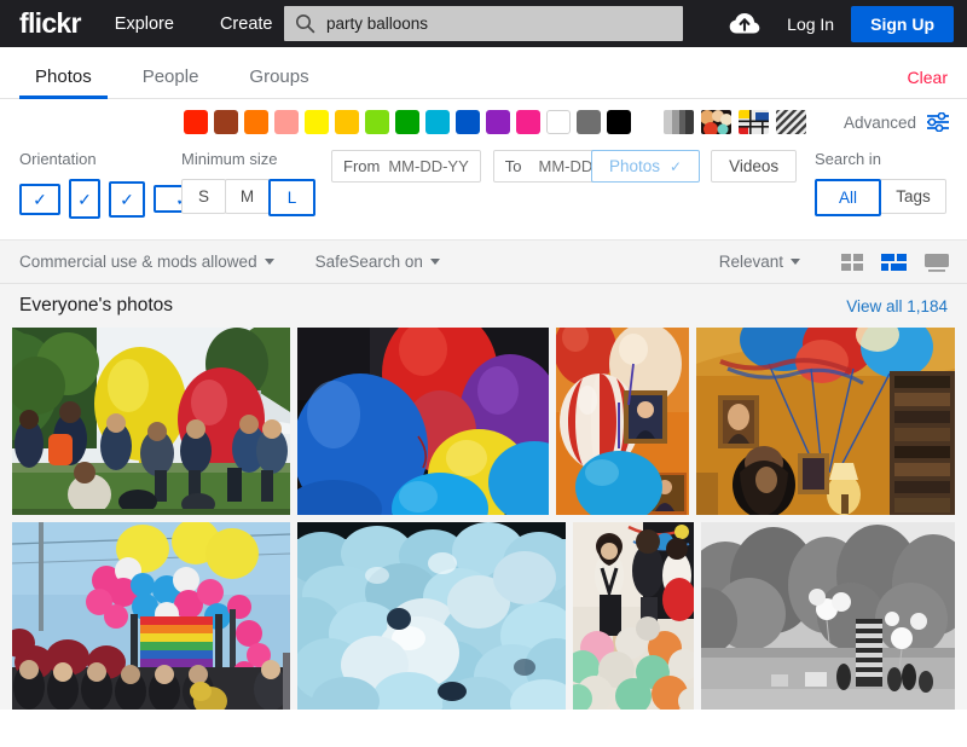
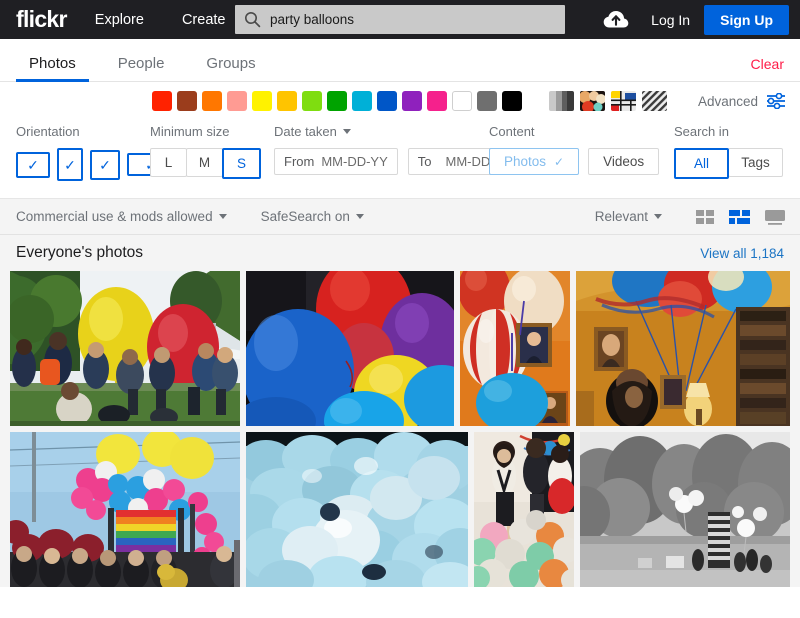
  flickr
  Explore
  Create
  party balloons
  Log In
  Sign Up
  Photos
  People
  Groups
  Clear
  Advanced
  Orientation
  ✓
  ✓
  ✓
  Minimum size
- S
+ L
  M
- L
+ S
+ Date taken
  From
  MM-DD-YY
  To
+ Content
  Photos
  ✓
  Videos
  Search in
  All
  Tags
  Commercial use & mods allowed
  SafeSearch on
  Relevant
  Everyone's photos
  View all 1,184
